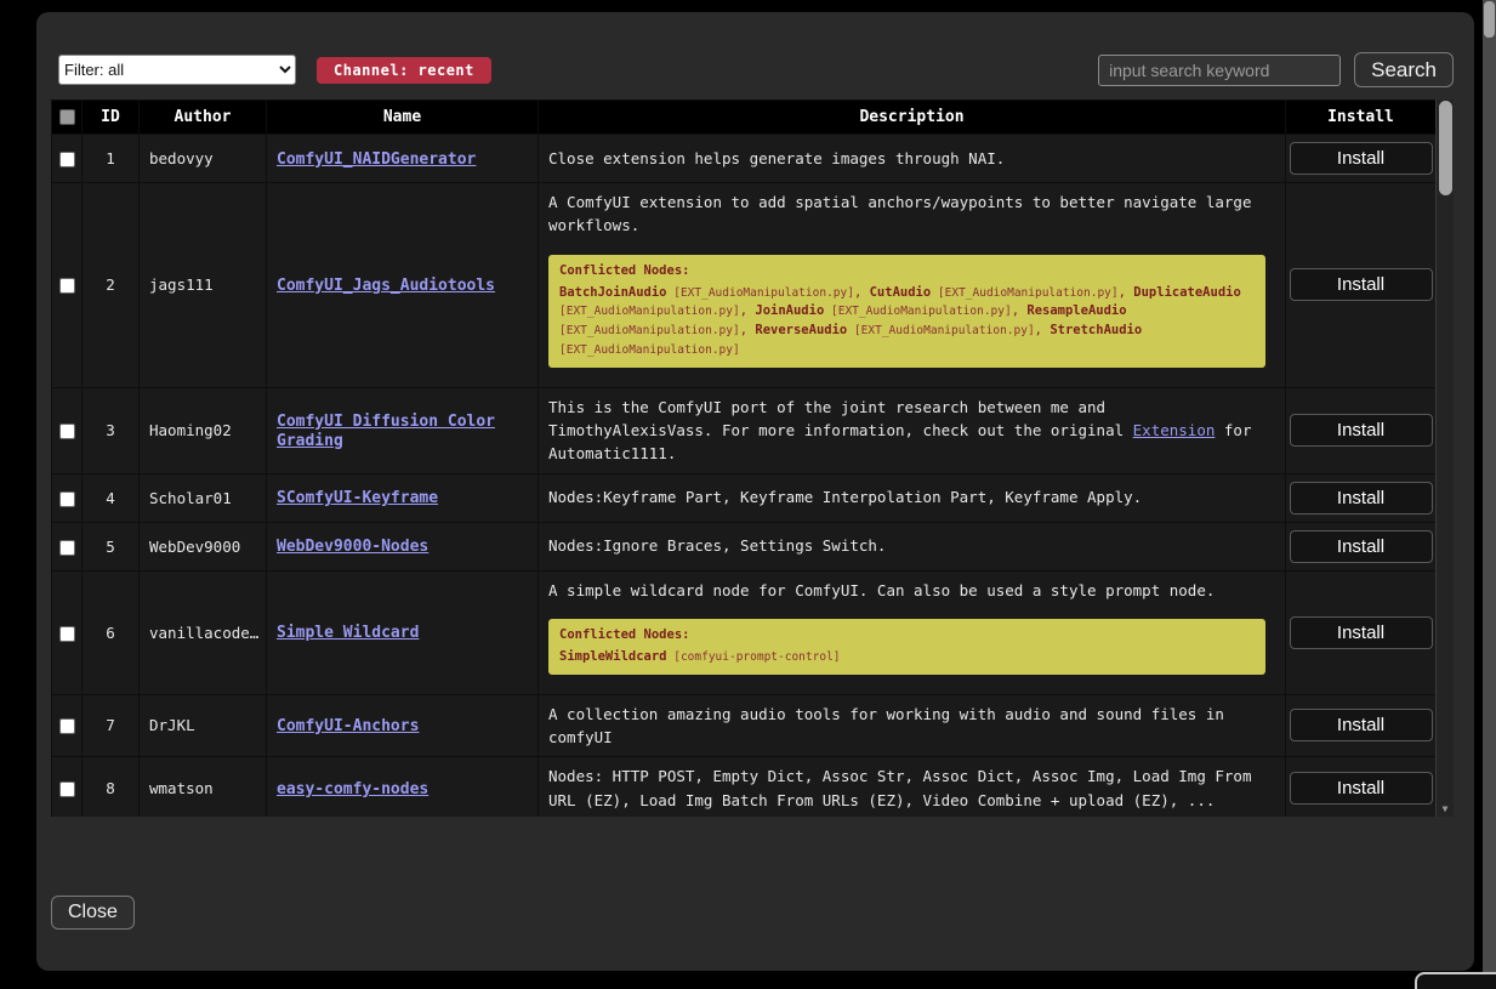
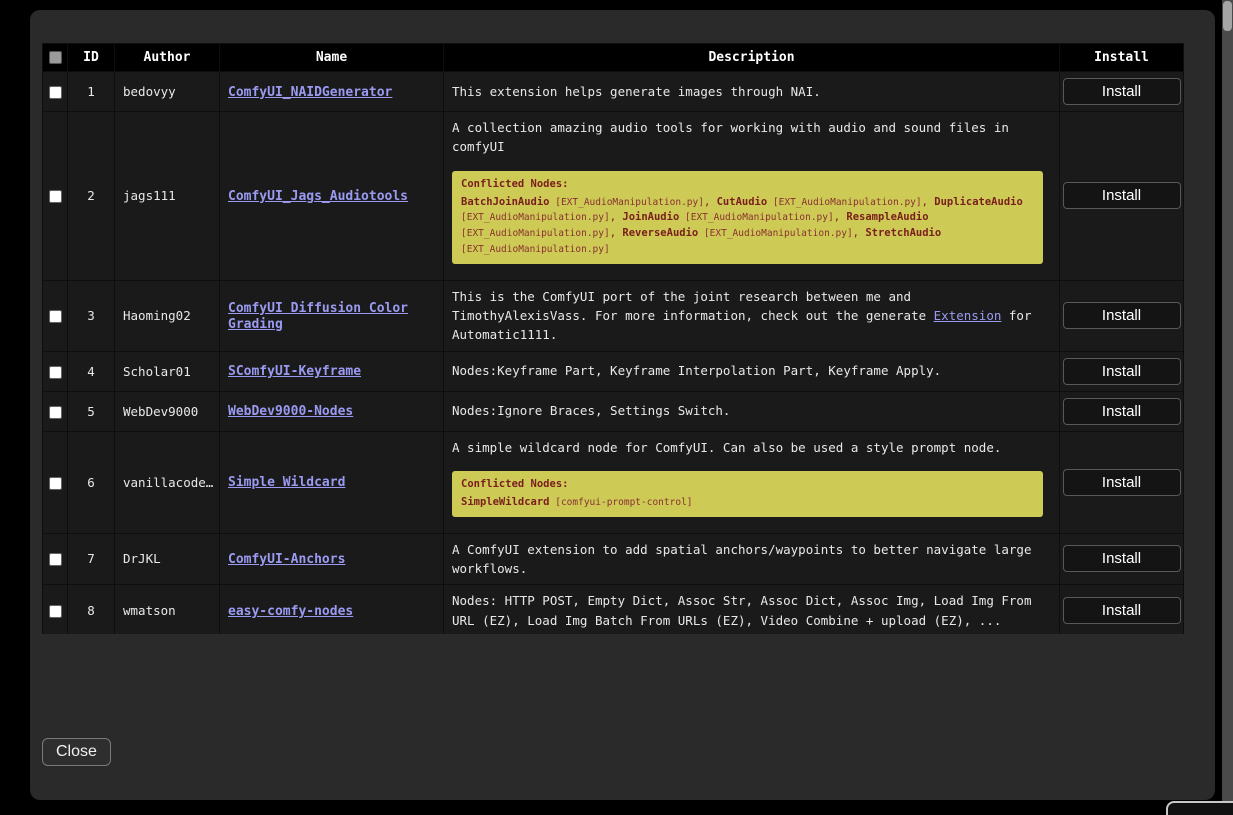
- Filter: all
- Channel: recent
- input search keyword
- Search
  	ID	Author	Name	Description	Install
- 	1	bedovyy	ComfyUI_NAIDGenerator	Close extension helps generate images through NAI.	Install
+ 	1	bedovyy	ComfyUI_NAIDGenerator	This extension helps generate images through NAI.	Install
- 	2	jags111	ComfyUI_Jags_Audiotools	A ComfyUI extension to add spatial anchors/waypoints to better navigate large workflows.Conflicted Nodes:BatchJoinAudio [EXT_AudioManipulation.py], CutAudio [EXT_AudioManipulation.py], DuplicateAudio [EXT_AudioManipulation.py], JoinAudio [EXT_AudioManipulation.py], ResampleAudio [EXT_AudioManipulation.py], ReverseAudio [EXT_AudioManipulation.py], StretchAudio [EXT_AudioManipulation.py]	Install
+ 	2	jags111	ComfyUI_Jags_Audiotools	A collection amazing audio tools for working with audio and sound files in comfyUIConflicted Nodes:BatchJoinAudio [EXT_AudioManipulation.py], CutAudio [EXT_AudioManipulation.py], DuplicateAudio [EXT_AudioManipulation.py], JoinAudio [EXT_AudioManipulation.py], ResampleAudio [EXT_AudioManipulation.py], ReverseAudio [EXT_AudioManipulation.py], StretchAudio [EXT_AudioManipulation.py]	Install
- 	3	Haoming02	ComfyUI Diffusion Color Grading	This is the ComfyUI port of the joint research between me and TimothyAlexisVass. For more information, check out the original Extension for Automatic1111.	Install
+ 	3	Haoming02	ComfyUI Diffusion Color Grading	This is the ComfyUI port of the joint research between me and TimothyAlexisVass. For more information, check out the generate Extension for Automatic1111.	Install
  	4	Scholar01	SComfyUI-Keyframe	Nodes:Keyframe Part, Keyframe Interpolation Part, Keyframe Apply.	Install
  	5	WebDev9000	WebDev9000-Nodes	Nodes:Ignore Braces, Settings Switch.	Install
  	6	vanillacode…	Simple Wildcard	A simple wildcard node for ComfyUI. Can also be used a style prompt node.Conflicted Nodes:SimpleWildcard [comfyui-prompt-control]	Install
- 	7	DrJKL	ComfyUI-Anchors	A collection amazing audio tools for working with audio and sound files in comfyUI	Install
+ 	7	DrJKL	ComfyUI-Anchors	A ComfyUI extension to add spatial anchors/waypoints to better navigate large workflows.	Install
  	8	wmatson	easy-comfy-nodes	Nodes: HTTP POST, Empty Dict, Assoc Str, Assoc Dict, Assoc Img, Load Img From URL (EZ), Load Img Batch From URLs (EZ), Video Combine + upload (EZ), ...	Install
- ▼
  Close
